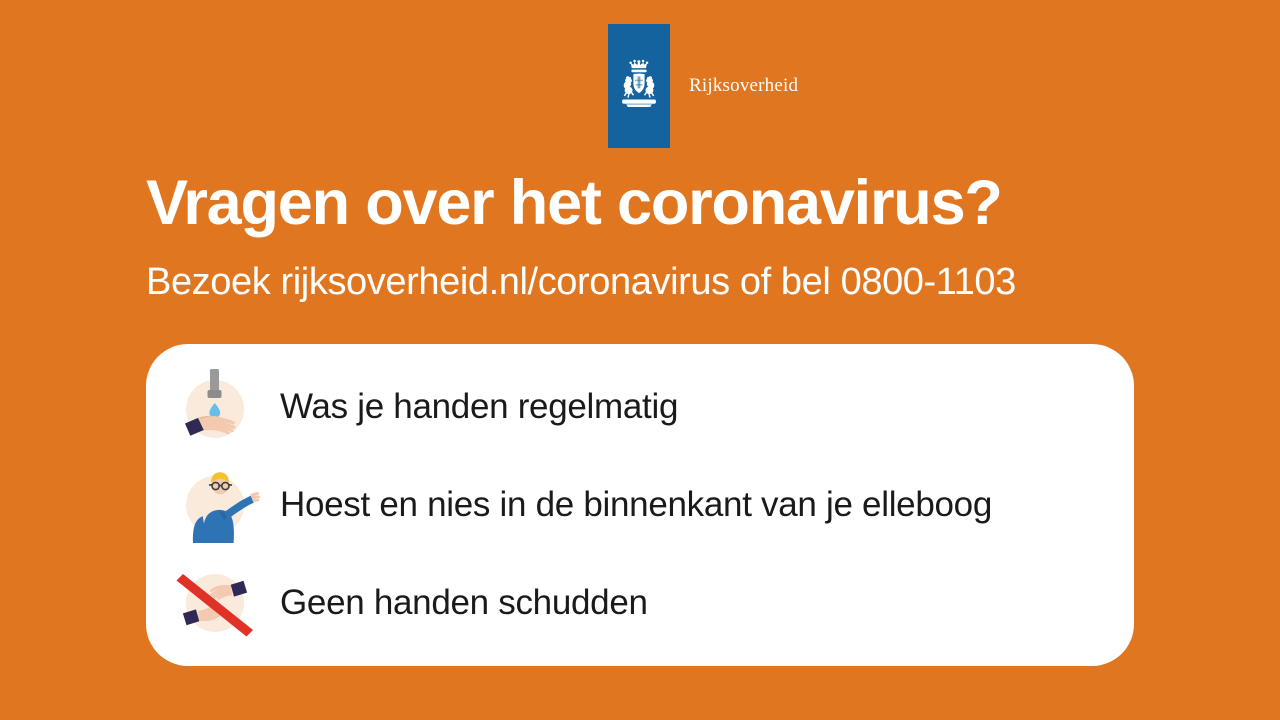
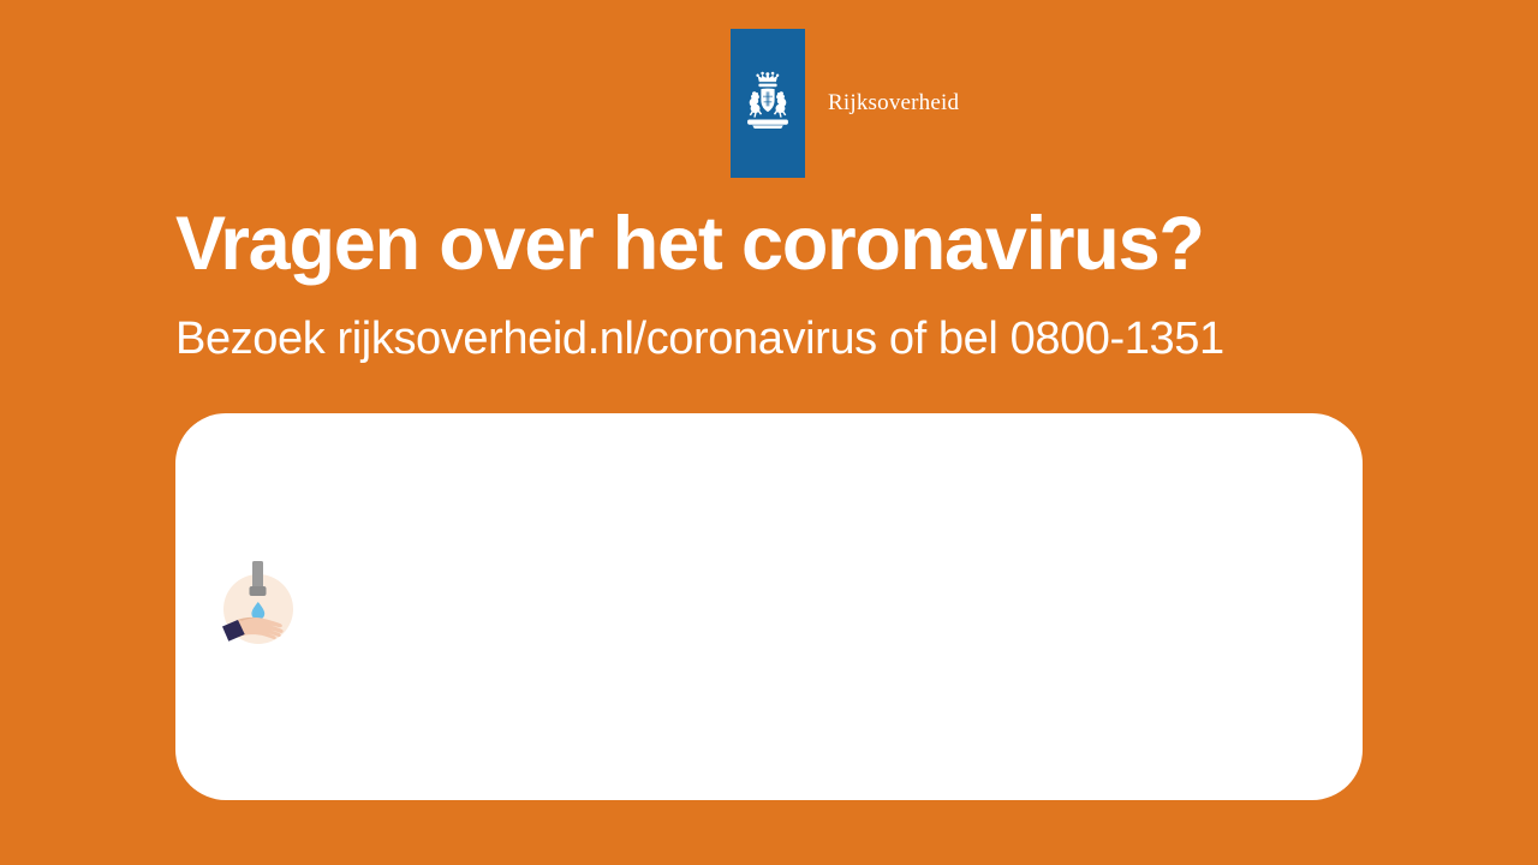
  Rijksoverheid
  Vragen over het coronavirus?
- Bezoek rijksoverheid.nl/coronavirus of bel 0800-1103
+ Bezoek rijksoverheid.nl/coronavirus of bel 0800-1351
- Was je handen regelmatig
- Hoest en nies in de binnenkant van je elleboog
- Geen handen schudden
